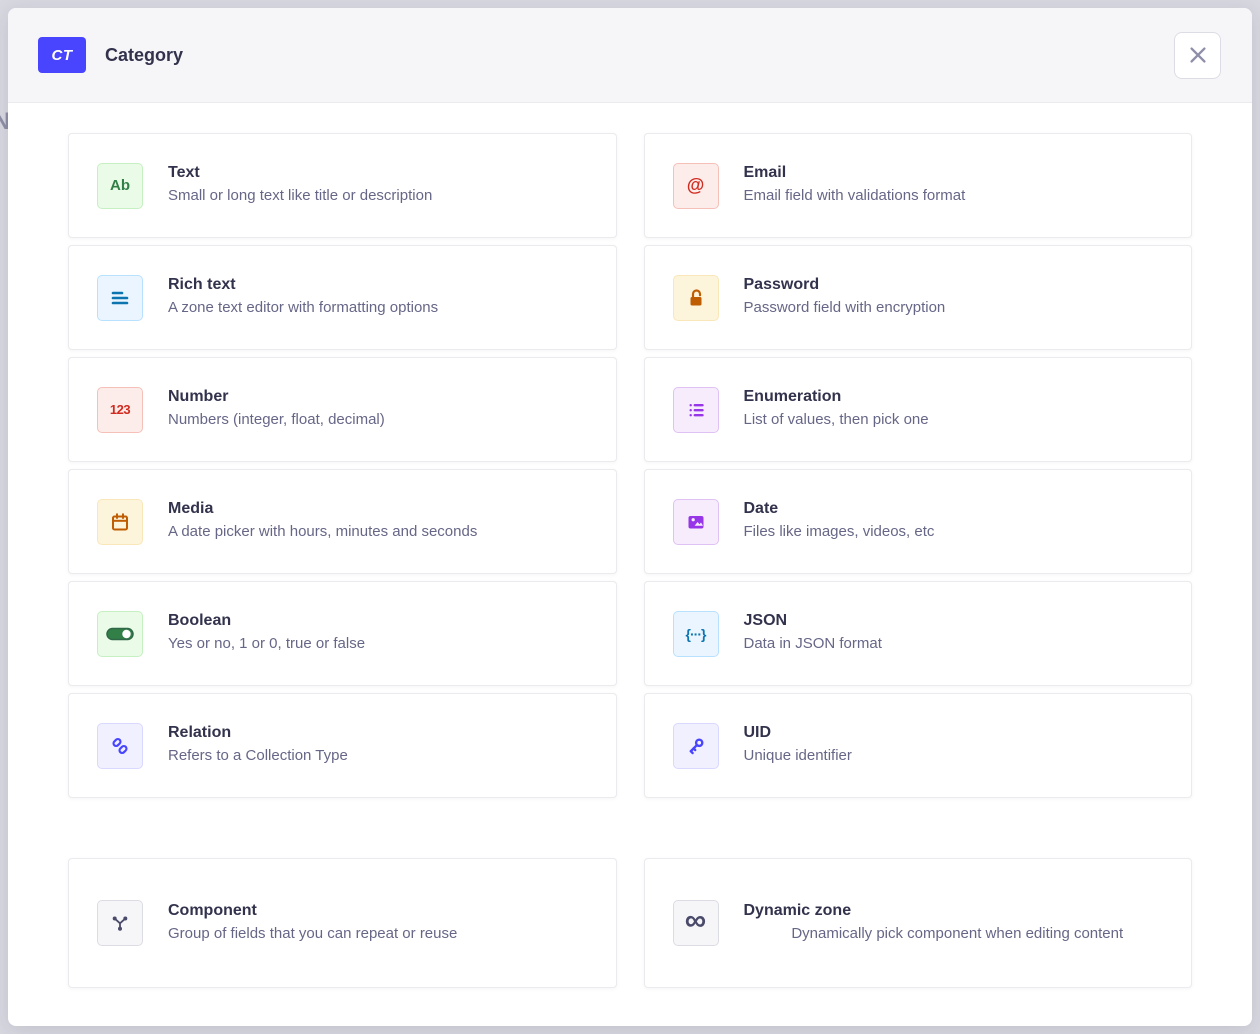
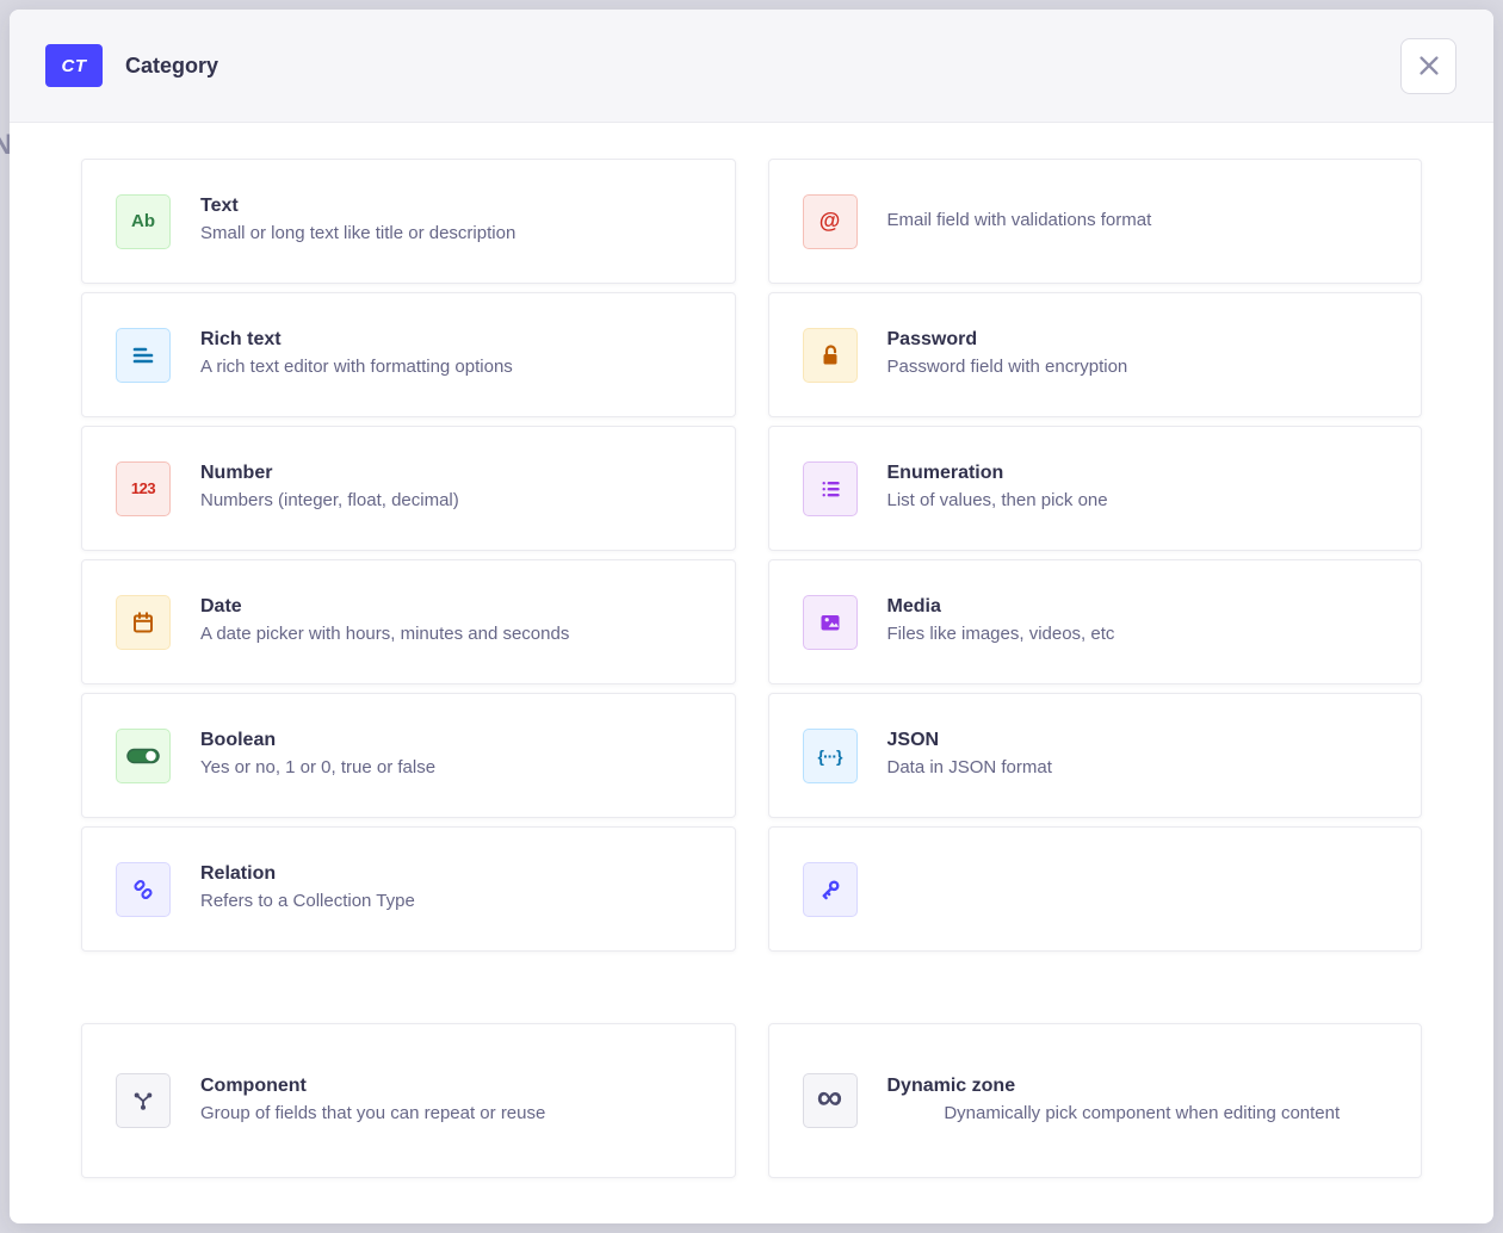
  N
  CT
  Category
  Ab
  Text
  Small or long text like title or description
  @
- Email
  Email field with validations format
  Rich text
- A zone text editor with formatting options
+ A rich text editor with formatting options
  Password
  Password field with encryption
  123
  Number
  Numbers (integer, float, decimal)
  Enumeration
  List of values, then pick one
- Media
+ Date
  A date picker with hours, minutes and seconds
- Date
+ Media
  Files like images, videos, etc
  Boolean
  Yes or no, 1 or 0, true or false
  {···}
  JSON
  Data in JSON format
  Relation
  Refers to a Collection Type
- UID
- Unique identifier
  Component
  Group of fields that you can repeat or reuse
  ∞
  Dynamic zone
  Dynamically pick component when editing content
